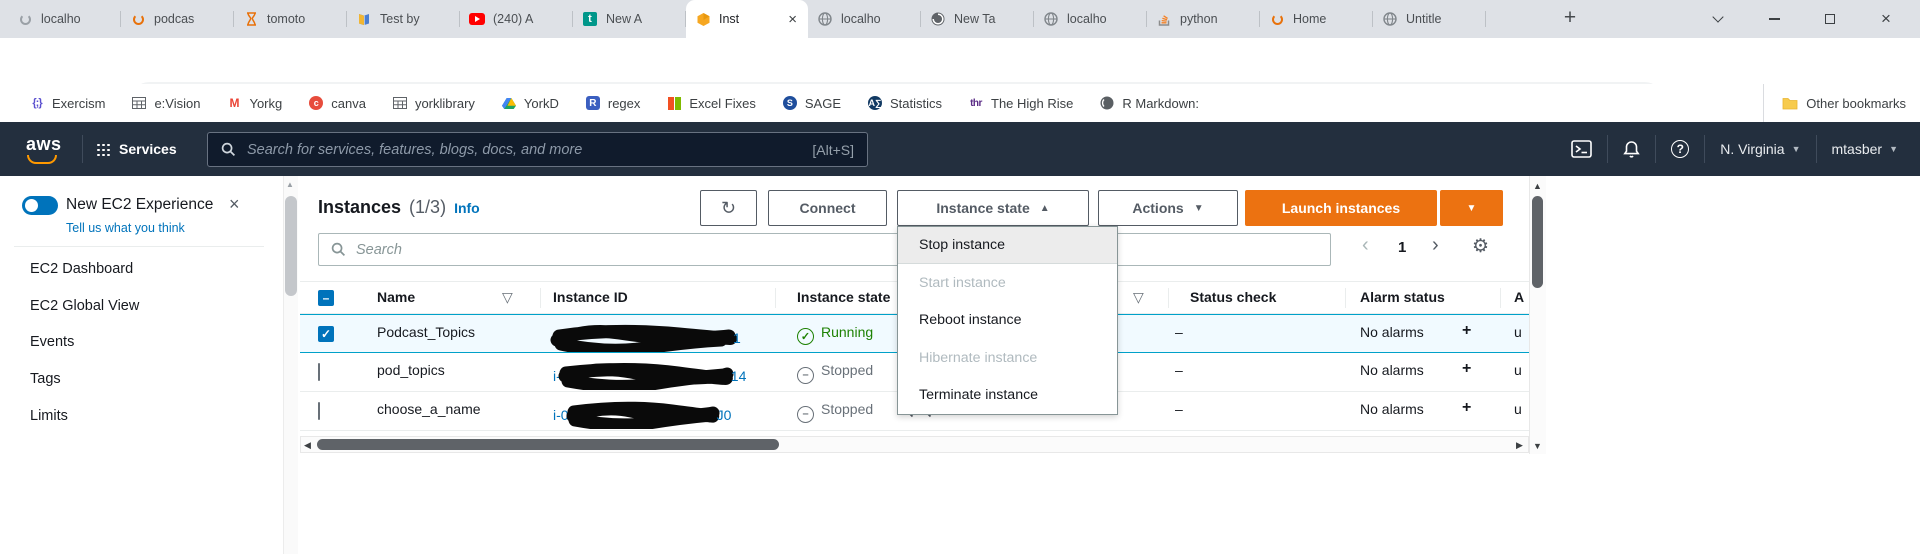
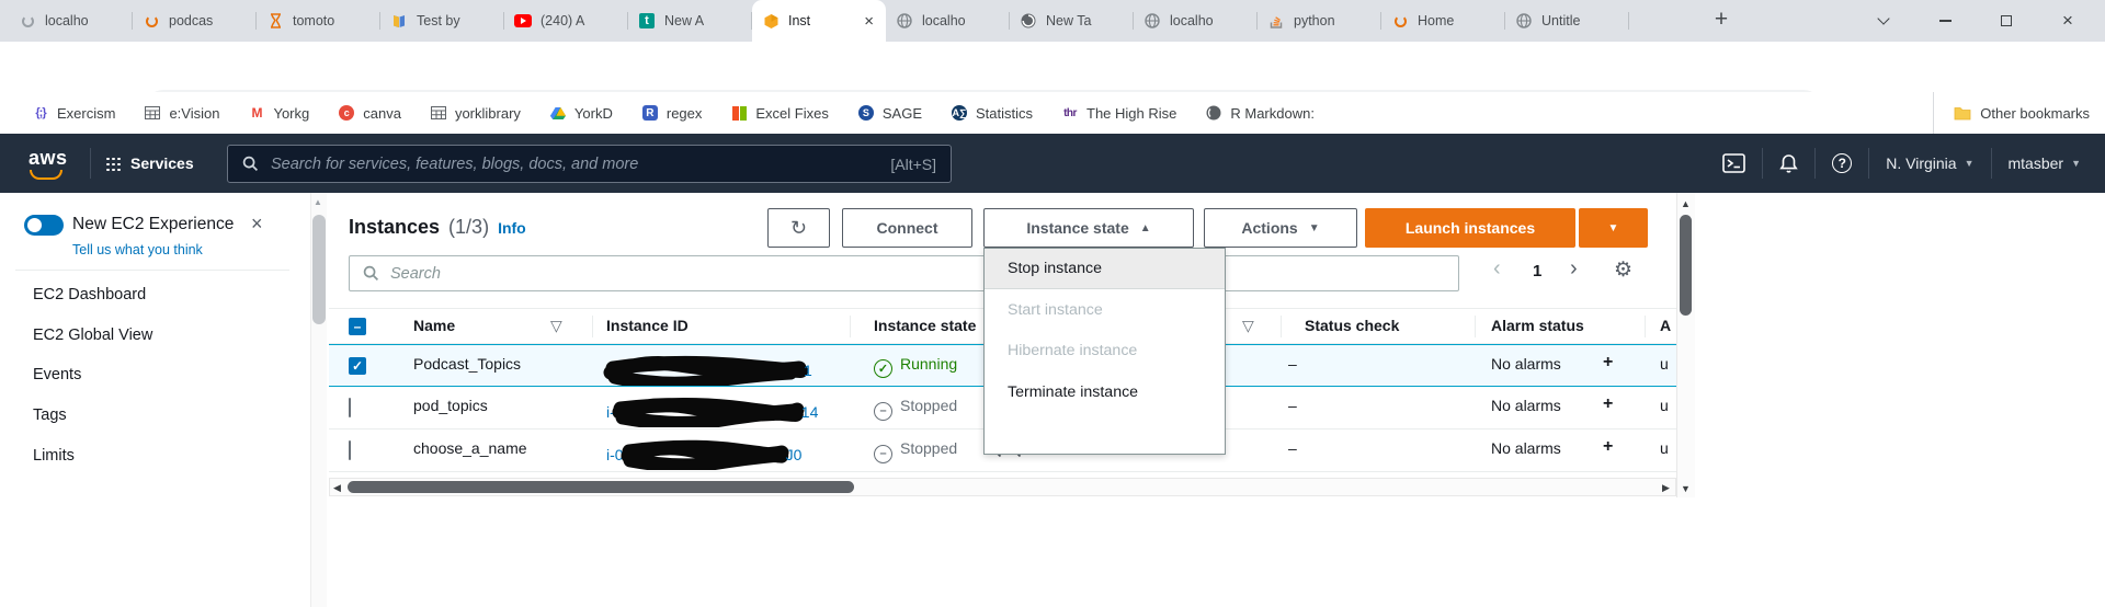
  localho
  podcas
  tomoto
  Test by
  (240) A
  t
  New A
  Inst
  ×
  localho
  New Ta
  localho
  python
  Home
  Untitle
  +
  ×
  {;}
  Exercism
  e:Vision
  M
  Yorkg
  c
  canva
  yorklibrary
  YorkD
  R
  regex
  Excel Fixes
  S
  SAGE
  A∑
  Statistics
  thr
  The High Rise
  R Markdown:
  Other bookmarks
  aws
  Services
  Search for services, features, blogs, docs, and more
  [Alt+S]
  ?
  N. Virginia
  ▼
  mtasber
  ▼
  New EC2 Experience
  ×
  Tell us what you think
  EC2 Dashboard
  EC2 Global View
  Events
  Tags
  Limits
  ▲
  Instances
  (1/3)
  Info
  ↻
  Connect
  Instance state
  ▲
  Actions
  ▼
  Launch instances
  ▼
  Search
  ‹
  1
  ›
  ⚙
  –
  Name
  ▽
  Instance ID
  Instance state
  ▽
  Status check
  Alarm status
  A
  ✓
  Podcast_Topics
  1
  ✓
  Running
  –
  No alarms
  +
  u
  pod_topics
  14
  –
  Stopped
  –
  No alarms
  +
  u
  choose_a_name
  i-0
  J0
  –
  Stopped
  –
  No alarms
  +
  u
  Stop instance
  Start instance
- Reboot instance
  Hibernate instance
  Terminate instance
  ◀
  ▶
  ▲
  ▼
